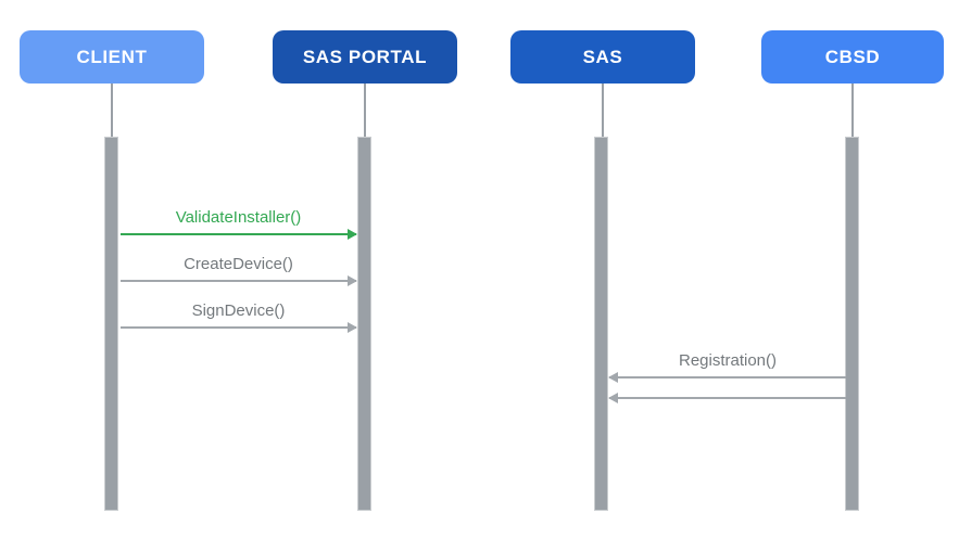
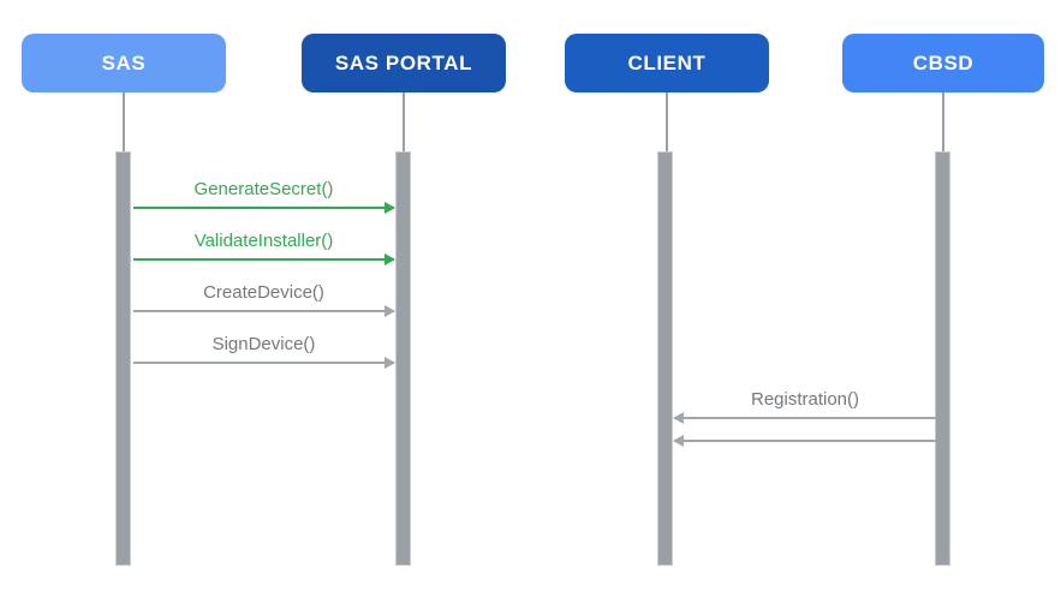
- CLIENT
+ SAS
  SAS PORTAL
- SAS
+ CLIENT
  CBSD
+ GenerateSecret()
  ValidateInstaller()
  CreateDevice()
  SignDevice()
  Registration()
